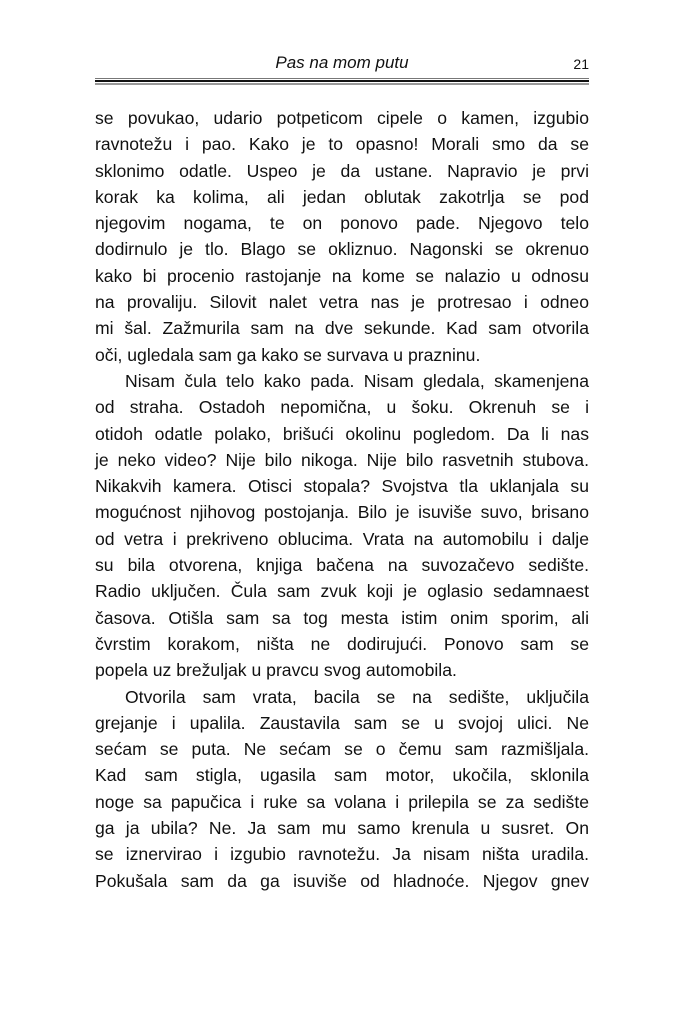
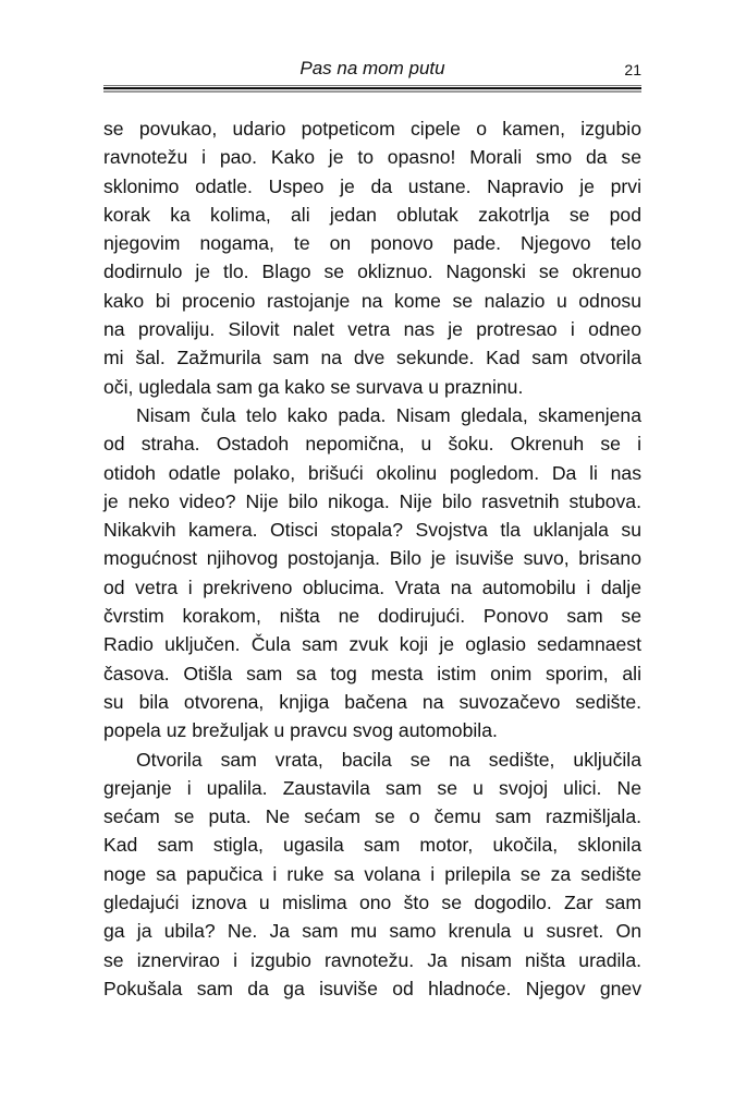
  Pas na mom putu
  21
  se povukao, udario potpeticom cipele o kamen, izgubio
  ravnotežu i pao. Kako je to opasno! Morali smo da se
  sklonimo odatle. Uspeo je da ustane. Napravio je prvi
  korak ka kolima, ali jedan oblutak zakotrlja se pod
  njegovim nogama, te on ponovo pade. Njegovo telo
  dodirnulo je tlo. Blago se okliznuo. Nagonski se okrenuo
  kako bi procenio rastojanje na kome se nalazio u odnosu
  na provaliju. Silovit nalet vetra nas je protresao i odneo
  mi šal. Zažmurila sam na dve sekunde. Kad sam otvorila
  oči, ugledala sam ga kako se survava u prazninu.
  Nisam čula telo kako pada. Nisam gledala, skamenjena
  od straha. Ostadoh nepomična, u šoku. Okrenuh se i
  otidoh odatle polako, brišući okolinu pogledom. Da li nas
  je neko video? Nije bilo nikoga. Nije bilo rasvetnih stubova.
  Nikakvih kamera. Otisci stopala? Svojstva tla uklanjala su
  mogućnost njihovog postojanja. Bilo je isuviše suvo, brisano
  od vetra i prekriveno oblucima. Vrata na automobilu i dalje
- su bila otvorena, knjiga bačena na suvozačevo sedište.
+ čvrstim korakom, ništa ne dodirujući. Ponovo sam se
  Radio uključen. Čula sam zvuk koji je oglasio sedamnaest
  časova. Otišla sam sa tog mesta istim onim sporim, ali
- čvrstim korakom, ništa ne dodirujući. Ponovo sam se
+ su bila otvorena, knjiga bačena na suvozačevo sedište.
  popela uz brežuljak u pravcu svog automobila.
  Otvorila sam vrata, bacila se na sedište, uključila
  grejanje i upalila. Zaustavila sam se u svojoj ulici. Ne
  sećam se puta. Ne sećam se o čemu sam razmišljala.
  Kad sam stigla, ugasila sam motor, ukočila, sklonila
  noge sa papučica i ruke sa volana i prilepila se za sedište
+ gledajući iznova u mislima ono što se dogodilo. Zar sam
  ga ja ubila? Ne. Ja sam mu samo krenula u susret. On
  se iznervirao i izgubio ravnotežu. Ja nisam ništa uradila.
  Pokušala sam da ga isuviše od hladnoće. Njegov gnev
